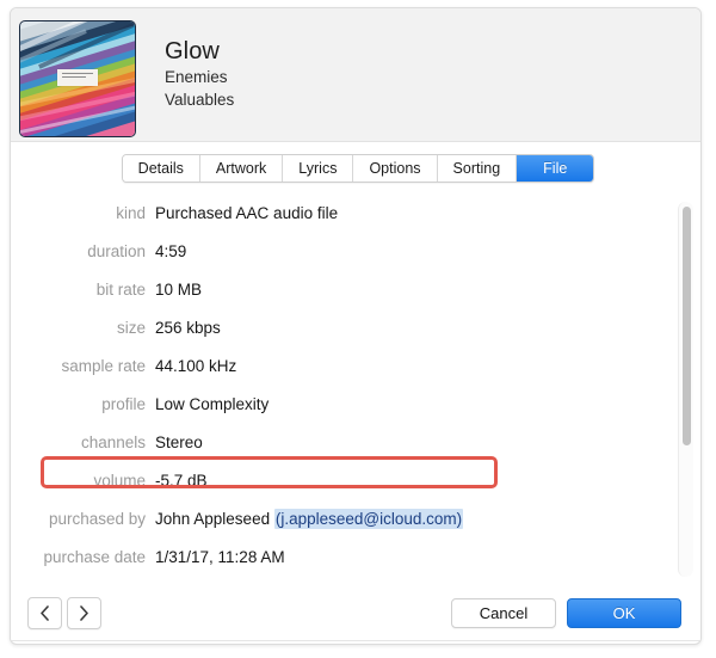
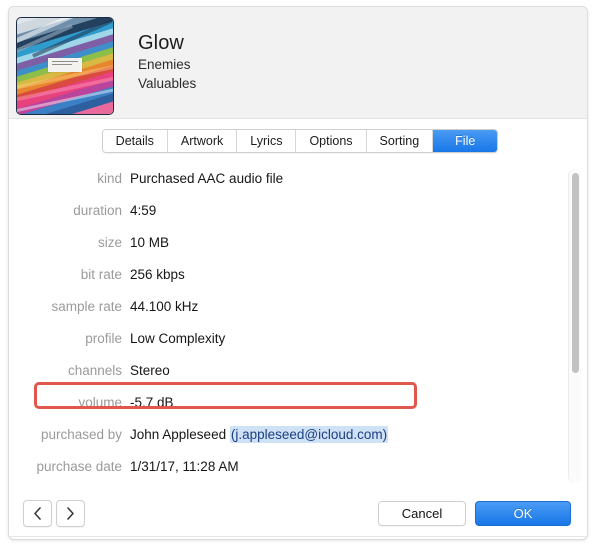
  Glow
  Enemies
  Valuables
  Details
  Artwork
  Lyrics
  Options
  Sorting
  File
  kind
  Purchased AAC audio file
  duration
  4:59
- bit rate
+ size
  10 MB
- size
+ bit rate
  256 kbps
  sample rate
  44.100 kHz
  profile
  Low Complexity
  channels
  Stereo
  volume
  -5.7 dB
  purchased by
  John Appleseed (j.appleseed@icloud.com)
  purchase date
  1/31/17, 11:28 AM
  Cancel
  OK
